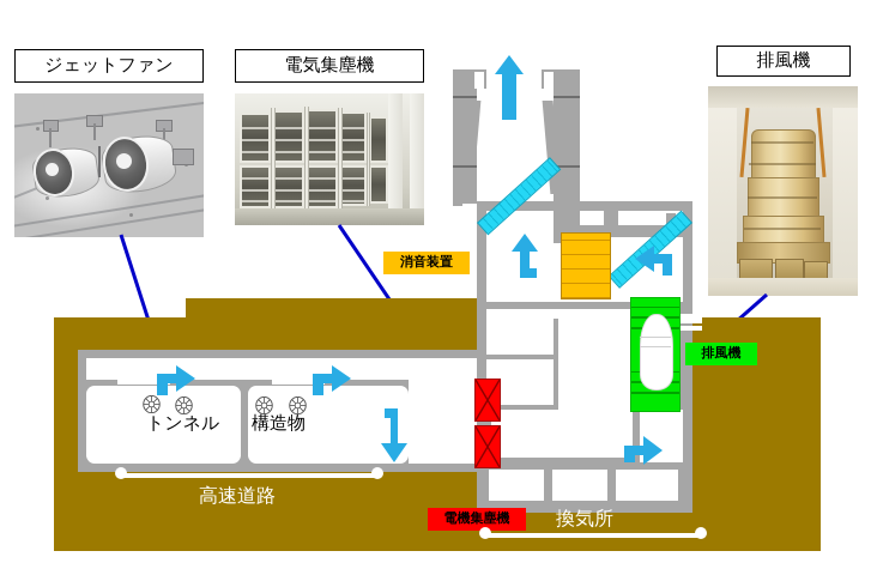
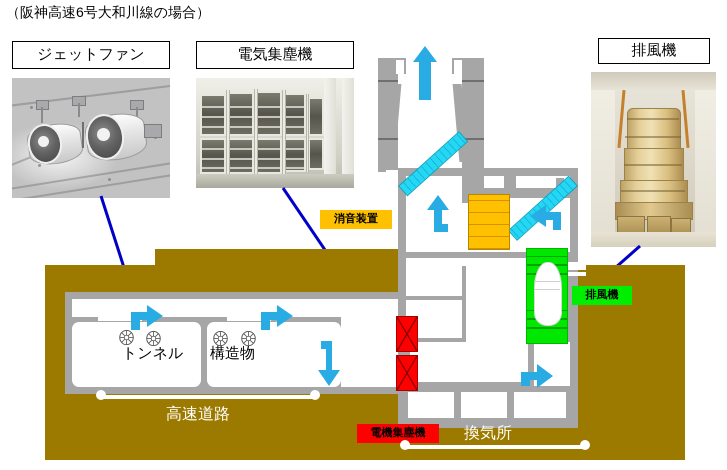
+ （阪神高速6号大和川線の場合）
  ジェットファン
  電気集塵機
  排風機
  トンネル
  構造物
  高速道路
  換気所
  消音装置
  排風機
  電機集塵機
